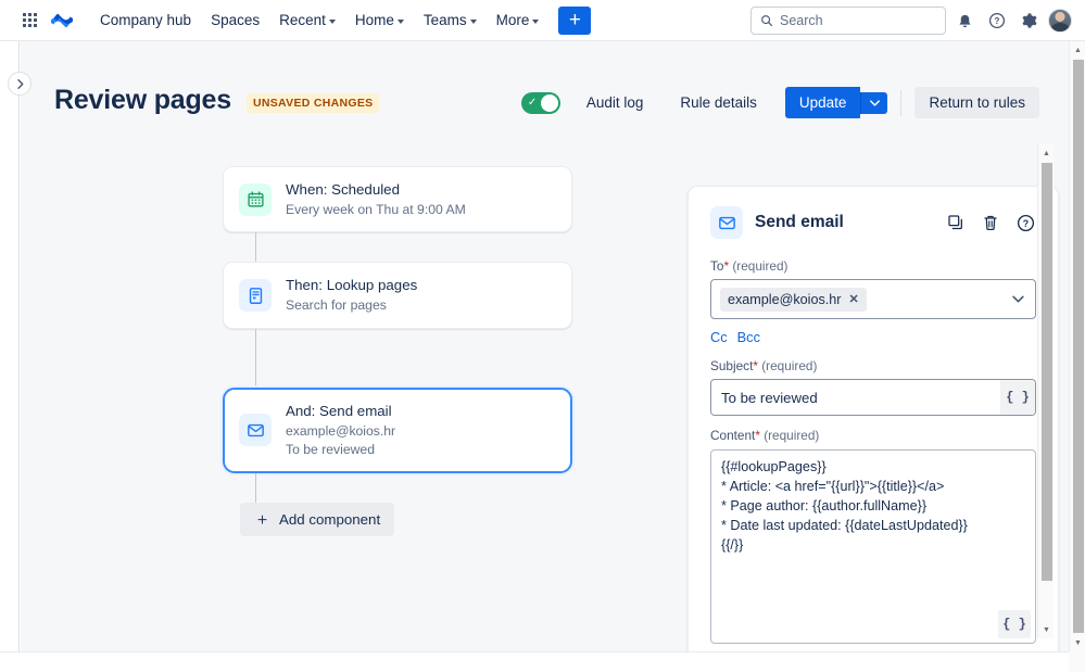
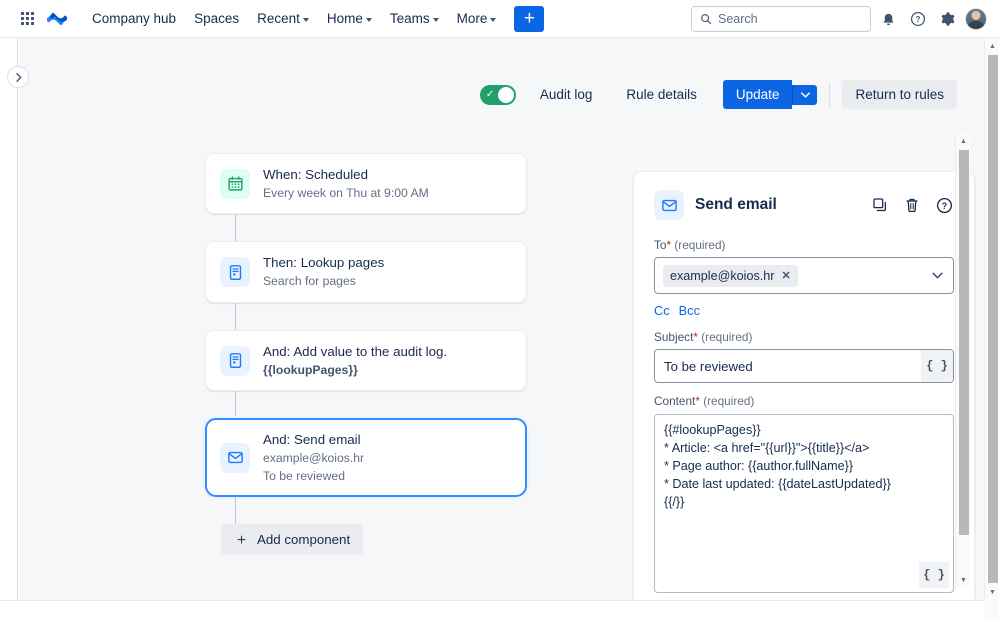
  Company hub
  Spaces
  Recent
  Home
  Teams
  More
  +
  Search
  ?
- Review pages
- UNSAVED CHANGES
  ✓
  Audit log
  Rule details
  Update
  Return to rules
  When: Scheduled
  Every week on Thu at 9:00 AM
  Then: Lookup pages
  Search for pages
+ And: Add value to the audit log.
+ {{lookupPages}}
  And: Send email
  example@koios.hr
  To be reviewed
  ＋
  Add component
  Send email
  ?
  To* (required)
  example@koios.hr
  ✕
  Cc
  Bcc
  Subject* (required)
  To be reviewed
  { }
  Content* (required)
  {{#lookupPages}}
  * Article: <a href="{{url}}">{{title}}</a>
  * Page author: {{author.fullName}}
  * Date last updated: {{dateLastUpdated}}
  {{/}}
  { }
